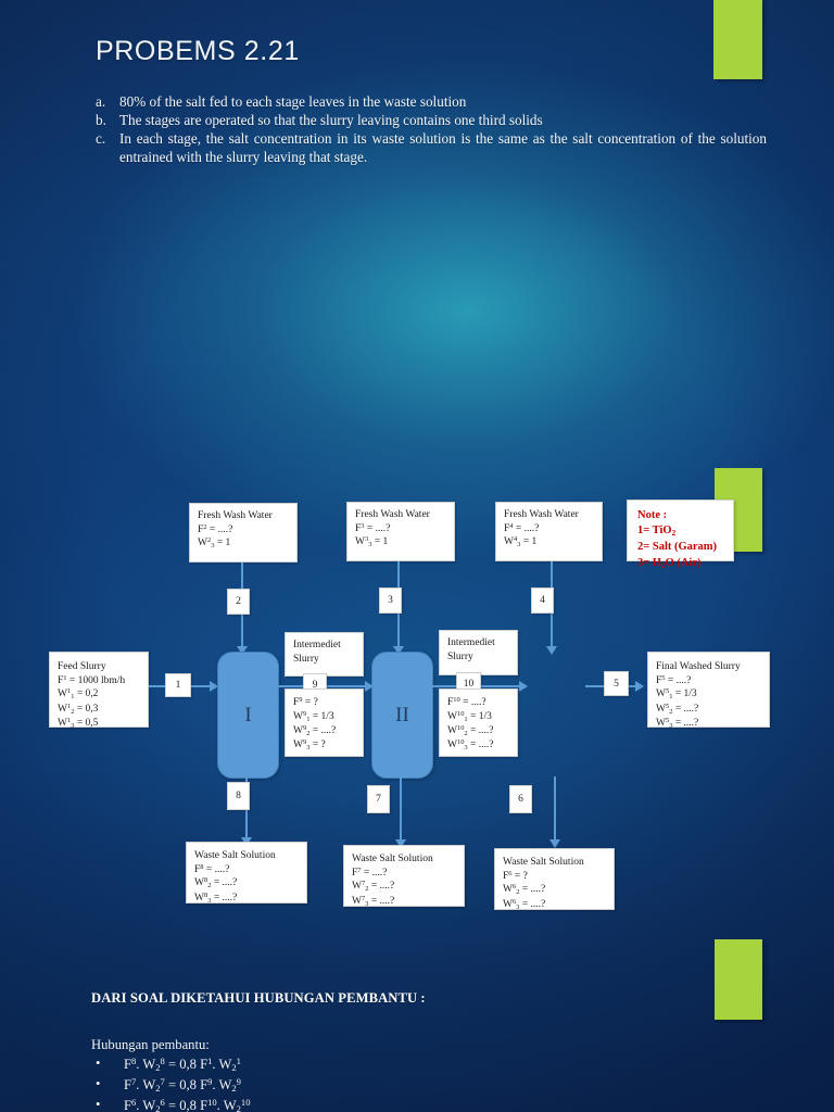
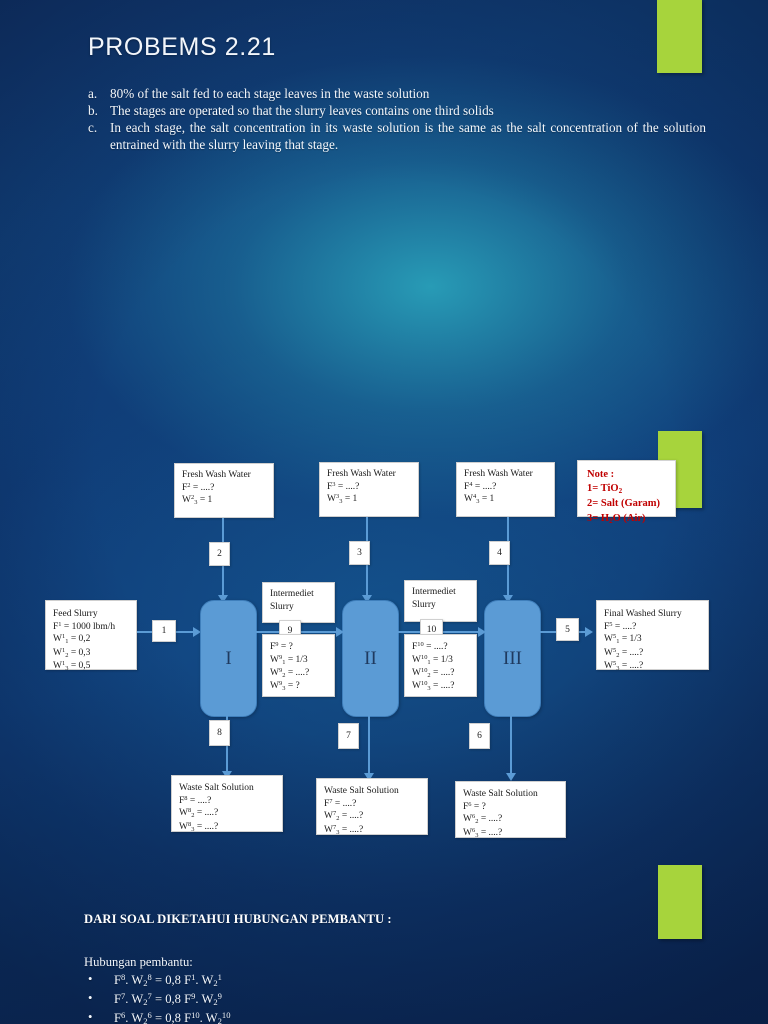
  PROBEMS 2.21
  a.
  80% of the salt fed to each stage leaves in the waste solution
  b.
- The stages are operated so that the slurry leaving contains one third solids
+ The stages are operated so that the slurry leaves contains one third solids
  c.
  In each stage, the salt concentration in its waste solution is the same as the salt concentration of the solution entrained with the slurry leaving that stage.
  Fresh Wash Water
  F = ....?
  Fresh Wash Water
  F = ....?
  Fresh Wash Water
  F = ....?
  Note :
  1= TiO2
  2= Salt (Garam)
  3= H2O (Air)
  2
  3
  4
  Feed Slurry
  F = 1000 lbm/h
  W = 0,2
  W = 0,3
  W = 0,5
  1
  I
  II
+ III
  Intermediet
  Slurry
  9
  F = ?
  W = 1/3
  W = ....?
  Intermediet
  Slurry
  10
  F = ....?
  W = ....?
  W = ....?
  5
  Final Washed Slurry
  F = ....?
  W = 1/3
  W = ....?
  W = ....?
  8
  7
  6
  Waste Salt Solution
  F = ....?
  W = ....?
  W = ....?
  Waste Salt Solution
  F = ....?
  W = ....?
  W = ....?
  Waste Salt Solution
  F = ?
  W = ....?
  W = ....?
  DARI SOAL DIKETAHUI HUBUNGAN PEMBANTU :
  Hubungan pembantu:
  •
  F8. W28 = 0,8 F1. W21
  •
  F7. W27 = 0,8 F9. W29
  •
  F6. W26 = 0,8 F10. W210
